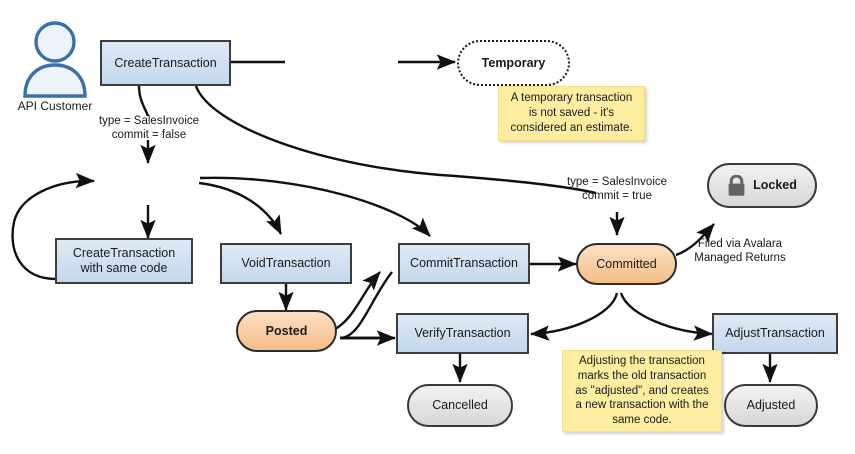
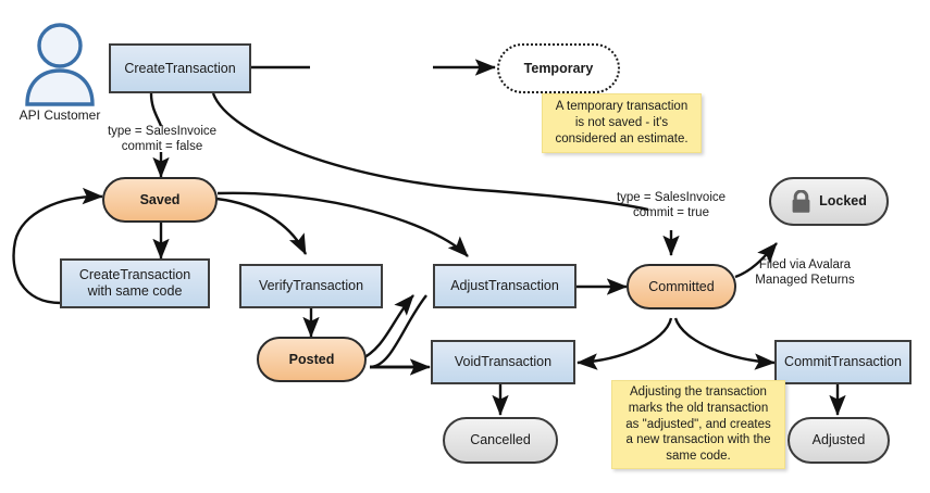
  API Customer
  CreateTransaction
  Temporary
+ Saved
  CreateTransaction
  with same code
- VoidTransaction
+ VerifyTransaction
- CommitTransaction
+ AdjustTransaction
  Committed
  Locked
  Posted
- VerifyTransaction
+ VoidTransaction
- AdjustTransaction
+ CommitTransaction
  Cancelled
  Adjusted
  type = SalesInvoice
  commit = false
  type = SalesInvoice
  commit = true
  Filed via Avalara
  Managed Returns
  A temporary transaction
  is not saved - it's
  considered an estimate.
  Adjusting the transaction
  marks the old transaction
  as "adjusted", and creates
  a new transaction with the
  same code.
